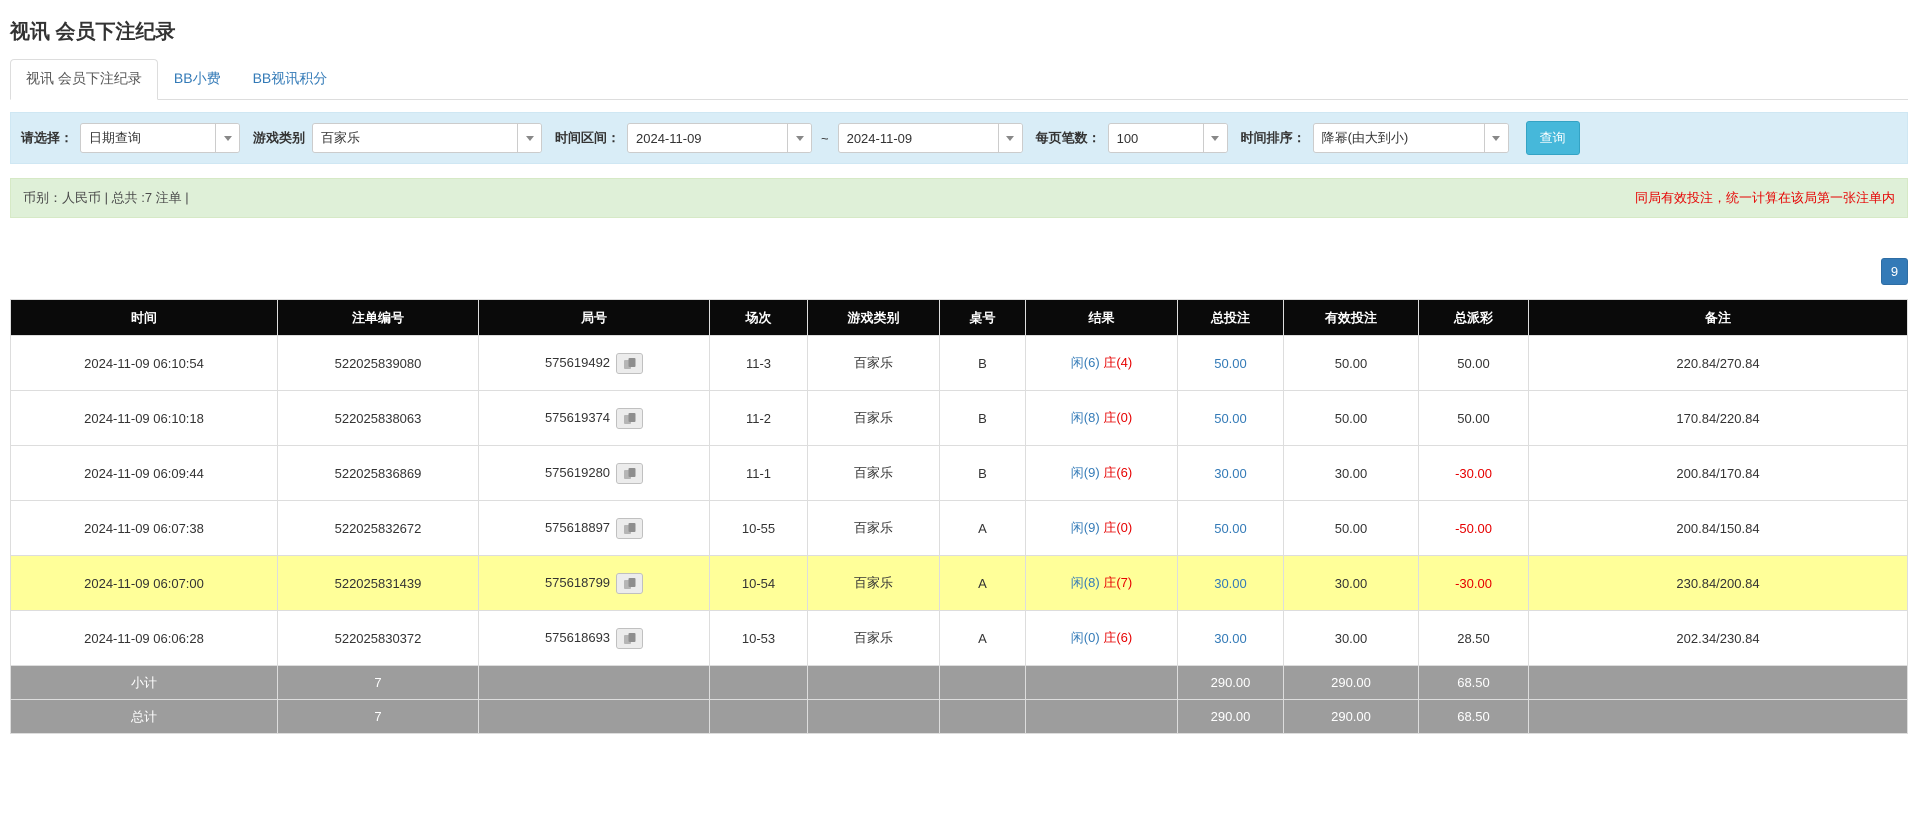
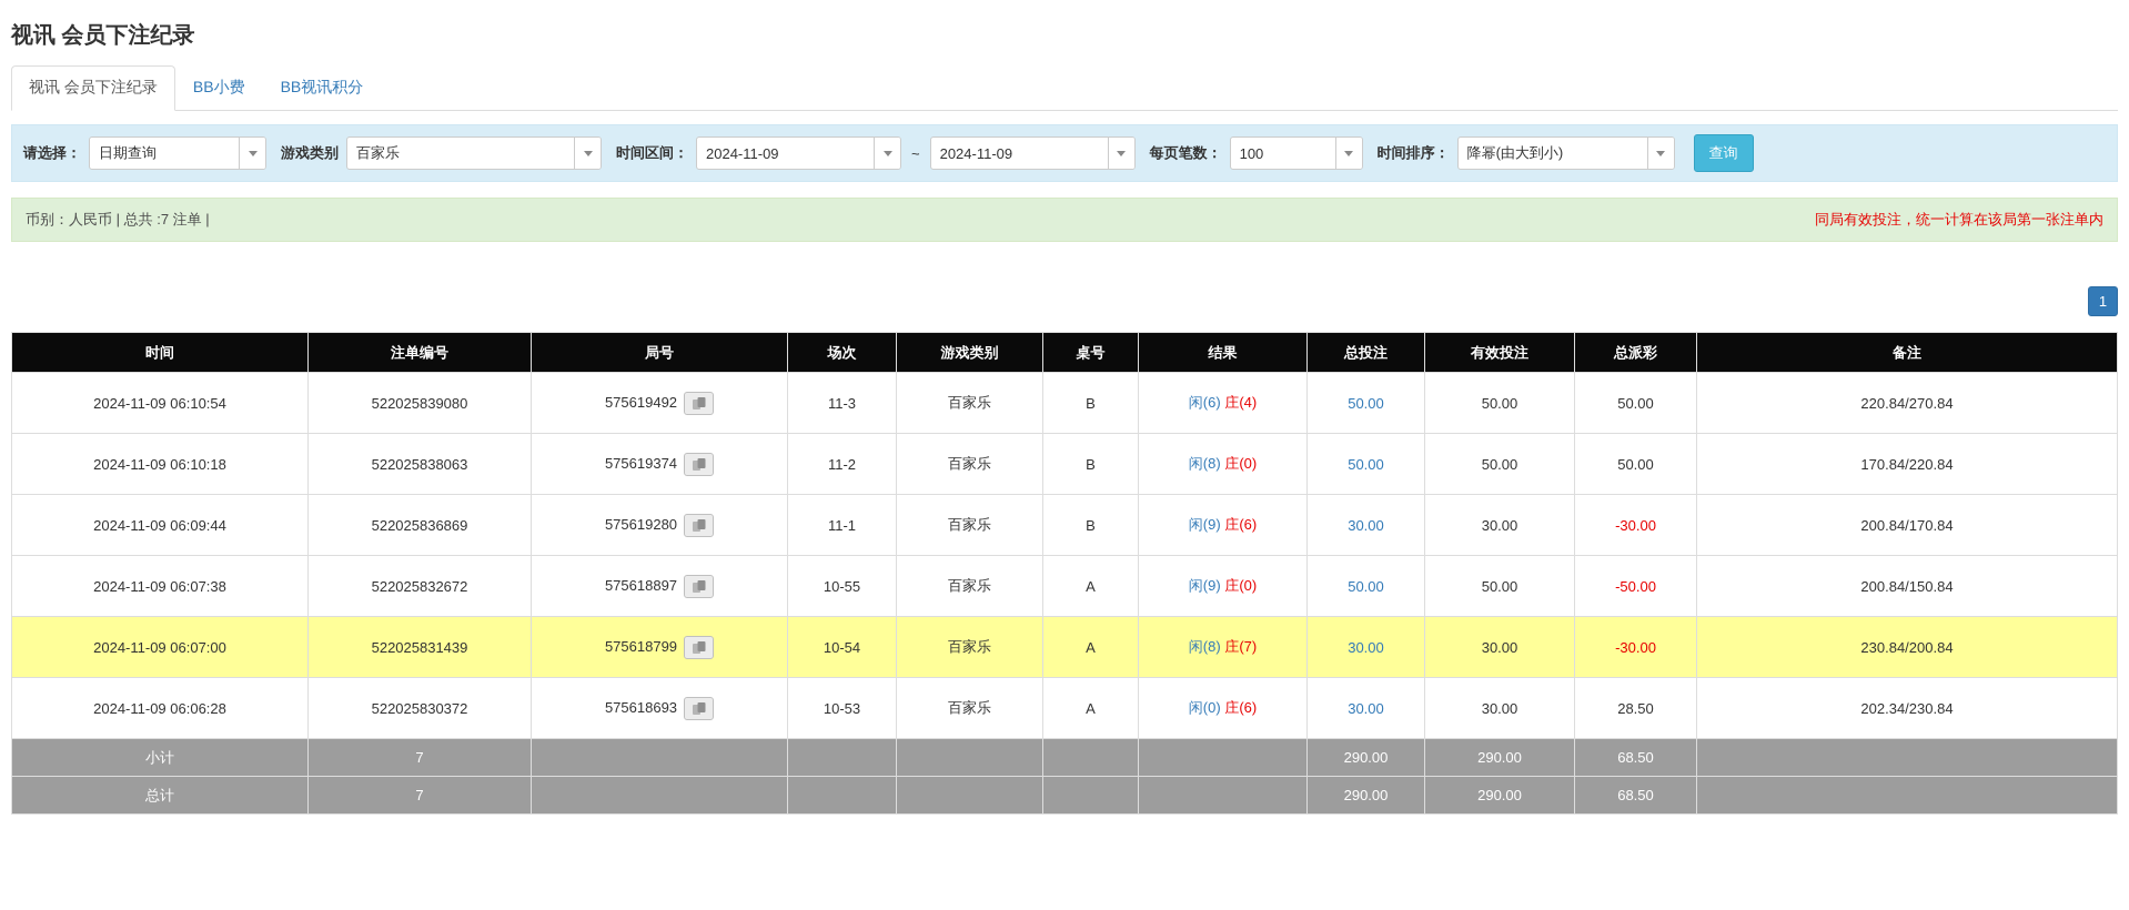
  视讯 会员下注纪录
  视讯 会员下注纪录
  BB小费
  BB视讯积分
  请选择：
  日期查询
  游戏类别
  百家乐
  时间区间：
  2024-11-09
  ~
  2024-11-09
  每页笔数：
  100
  时间排序：
  降幂(由大到小)
  查询
  币别：人民币 | 总共 :7 注单 |
  同局有效投注，统一计算在该局第一张注单内
- 9
+ 1
  时间	注单编号	局号	场次	游戏类别	桌号	结果	总投注	有效投注	总派彩	备注
  2024-11-09 06:10:54	522025839080	575619492	11-3	百家乐	B	闲(6) 庄(4)	50.00	50.00	50.00	220.84/270.84
  2024-11-09 06:10:18	522025838063	575619374	11-2	百家乐	B	闲(8) 庄(0)	50.00	50.00	50.00	170.84/220.84
  2024-11-09 06:09:44	522025836869	575619280	11-1	百家乐	B	闲(9) 庄(6)	30.00	30.00	-30.00	200.84/170.84
  2024-11-09 06:07:38	522025832672	575618897	10-55	百家乐	A	闲(9) 庄(0)	50.00	50.00	-50.00	200.84/150.84
  2024-11-09 06:07:00	522025831439	575618799	10-54	百家乐	A	闲(8) 庄(7)	30.00	30.00	-30.00	230.84/200.84
  2024-11-09 06:06:28	522025830372	575618693	10-53	百家乐	A	闲(0) 庄(6)	30.00	30.00	28.50	202.34/230.84
  小计	7						290.00	290.00	68.50
  总计	7						290.00	290.00	68.50
